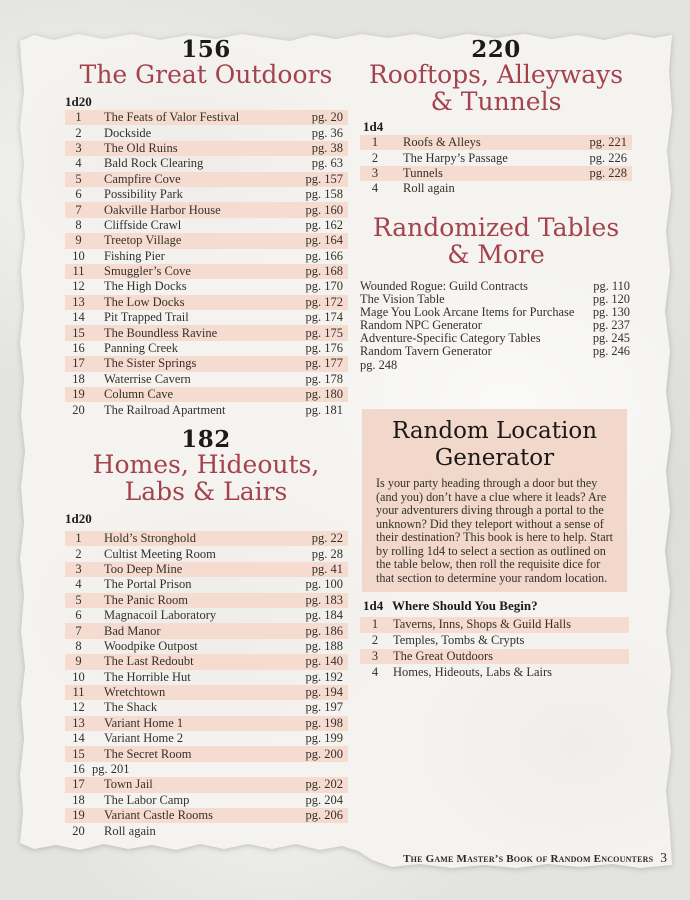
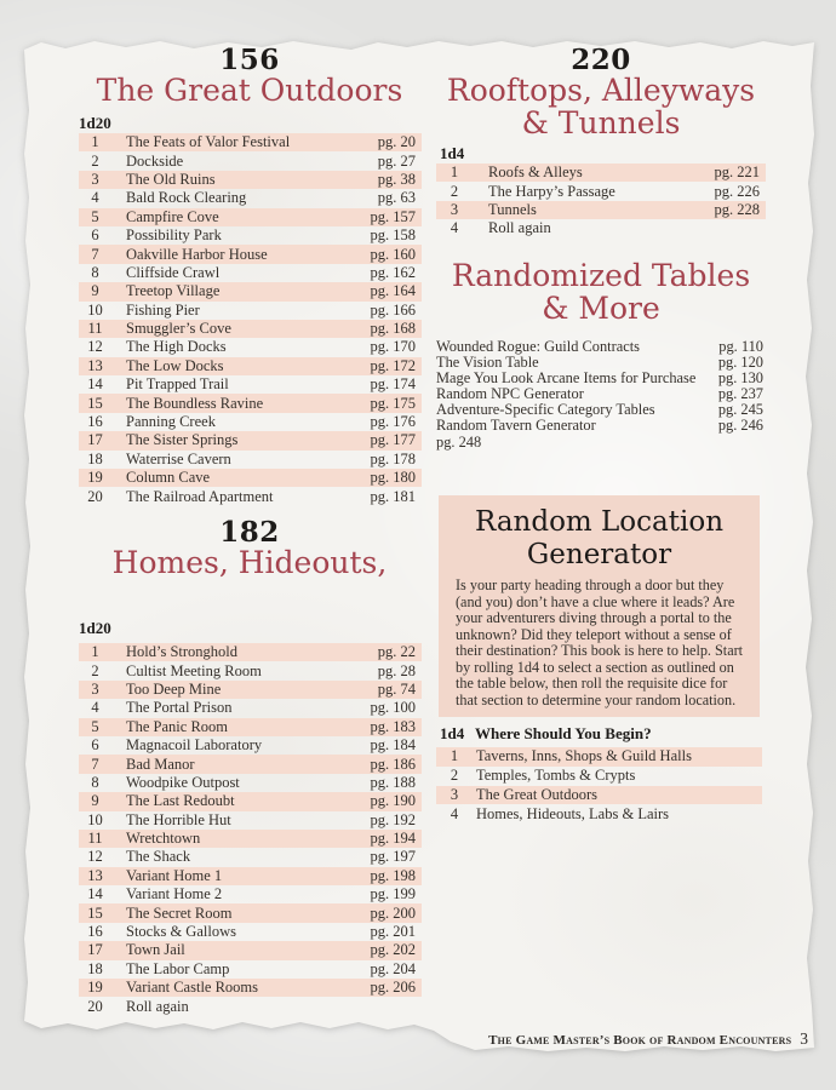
  156
  The Great Outdoors
  1d20
  1
  The Feats of Valor Festival
  pg. 20
  2
  Dockside
- pg. 36
+ pg. 27
  3
  The Old Ruins
  pg. 38
  4
  Bald Rock Clearing
  pg. 63
  5
  Campfire Cove
  pg. 157
  6
  Possibility Park
  pg. 158
  7
  Oakville Harbor House
  pg. 160
  8
  Cliffside Crawl
  pg. 162
  9
  Treetop Village
  pg. 164
  10
  Fishing Pier
  pg. 166
  11
  Smuggler’s Cove
  pg. 168
  12
  The High Docks
  pg. 170
  13
  The Low Docks
  pg. 172
  14
  Pit Trapped Trail
  pg. 174
  15
  The Boundless Ravine
  pg. 175
  16
  Panning Creek
  pg. 176
  17
  The Sister Springs
  pg. 177
  18
  Waterrise Cavern
  pg. 178
  19
  Column Cave
  pg. 180
  20
  The Railroad Apartment
  pg. 181
  182
  Homes, Hideouts,
- Labs & Lairs
  1d20
  1
  Hold’s Stronghold
  pg. 22
  2
  Cultist Meeting Room
  pg. 28
  3
  Too Deep Mine
- pg. 41
+ pg. 74
  4
  The Portal Prison
  pg. 100
  5
  The Panic Room
  pg. 183
  6
  Magnacoil Laboratory
  pg. 184
  7
  Bad Manor
  pg. 186
  8
  Woodpike Outpost
  pg. 188
  9
  The Last Redoubt
- pg. 140
+ pg. 190
  10
  The Horrible Hut
  pg. 192
  11
  Wretchtown
  pg. 194
  12
  The Shack
  pg. 197
  13
  Variant Home 1
  pg. 198
  14
  Variant Home 2
  pg. 199
  15
  The Secret Room
  pg. 200
  16
+ Stocks & Gallows
  pg. 201
  17
  Town Jail
  pg. 202
  18
  The Labor Camp
  pg. 204
  19
  Variant Castle Rooms
  pg. 206
  20
  Roll again
  220
  Rooftops, Alleyways
  & Tunnels
  1d4
  1
  Roofs & Alleys
  pg. 221
  2
  The Harpy’s Passage
  pg. 226
  3
  Tunnels
  pg. 228
  4
  Roll again
  Randomized Tables
  & More
  Wounded Rogue: Guild Contracts
  pg. 110
  The Vision Table
  pg. 120
  Mage You Look Arcane Items for Purchase
  pg. 130
  Random NPC Generator
  pg. 237
  Adventure-Specific Category Tables
  pg. 245
  Random Tavern Generator
  pg. 246
  pg. 248
  Random Location
  Generator
  Is your party heading through a door but they (and you) don’t have a clue where it leads? Are your adventurers diving through a portal to the unknown? Did they teleport without a sense of their destination? This book is here to help. Start by rolling 1d4 to select a section as outlined on the table below, then roll the requisite dice for that section to determine your random location.
  1d4
  Where Should You Begin?
  1
  Taverns, Inns, Shops & Guild Halls
  2
  Temples, Tombs & Crypts
  3
  The Great Outdoors
  4
  Homes, Hideouts, Labs & Lairs
  The Game Master’s Book of Random Encounters
  3
